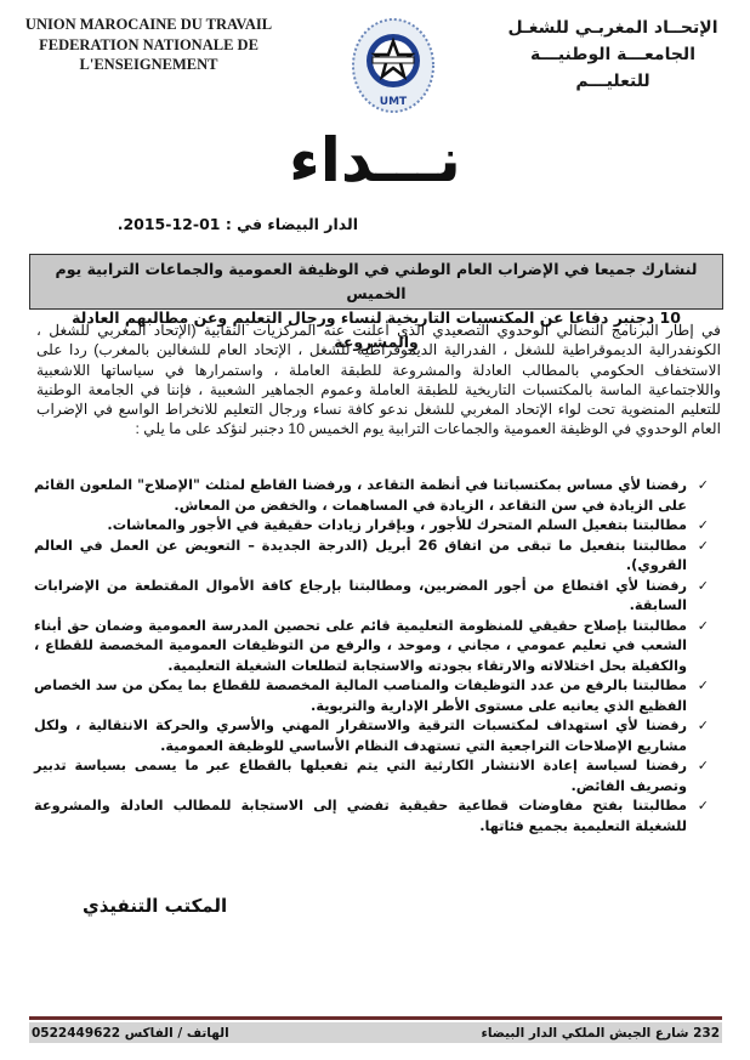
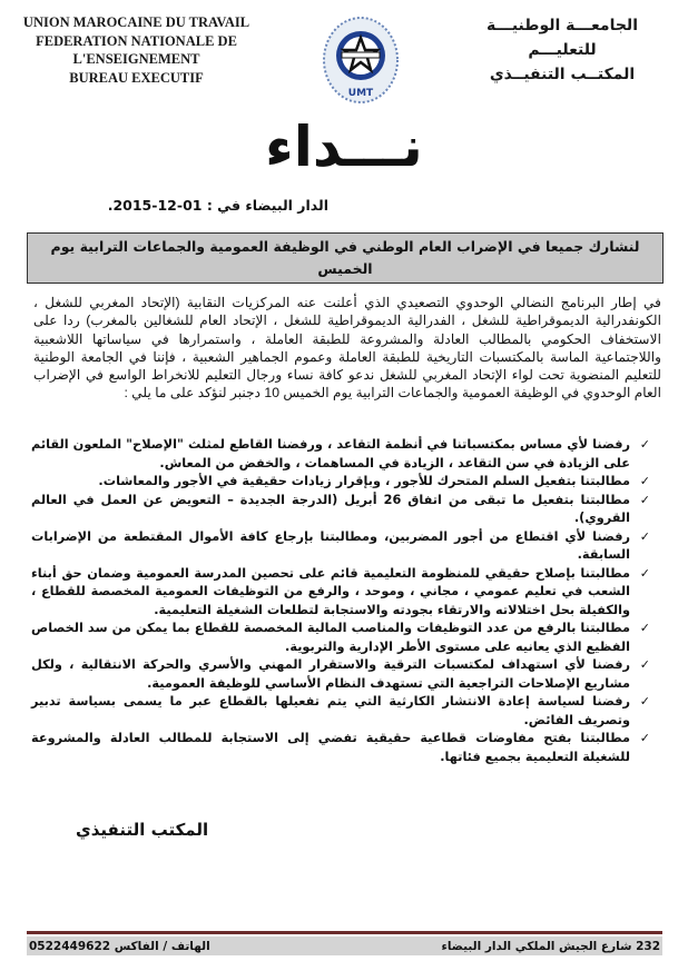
  UNION MAROCAINE DU TRAVAIL
  FEDERATION NATIONALE DE
  L'ENSEIGNEMENT
+ BUREAU EXECUTIF
  UMT
- الإتحــاد المغربـي للشغـل
  الجامعـــة الوطنيـــة للتعليـــم
+ المكتــب التنفيــذي
  نـــداء
  الدار البيضاء في : 01-12-2015.
  لنشارك جميعا في الإضراب العام الوطني في الوظيفة العمومية والجماعات الترابية يوم الخميس
- 10 دجنبر دفاعا عن المكتسبات التاريخية لنساء ورجال التعليم وعن مطالبهم العادلة والمشروعة
  في إطار البرنامج النضالي الوحدوي التصعيدي الذي أعلنت عنه المركزيات النقابية (الإتحاد المغربي للشغل ، الكونفدرالية الديموقراطية للشغل ، الفدرالية الديموقراطية للشغل ، الإتحاد العام للشغالين بالمغرب) ردا على الاستخفاف الحكومي بالمطالب العادلة والمشروعة للطبقة العاملة ، واستمرارها في سياساتها اللاشعبية واللاجتماعية الماسة بالمكتسبات التاريخية للطبقة العاملة وعموم الجماهير الشعبية ، فإننا في الجامعة الوطنية للتعليم المنضوية تحت لواء الإتحاد المغربي للشغل ندعو كافة نساء ورجال التعليم للانخراط الواسع في الإضراب العام الوحدوي في الوظيفة العمومية والجماعات الترابية يوم الخميس 10 دجنبر لنؤكد على ما يلي :
  ✓
  رفضنا لأي مساس بمكتسباتنا في أنظمة التقاعد ، ورفضنا القاطع لمثلث "الإصلاح" الملعون القائم على الزيادة في سن التقاعد ، الزيادة في المساهمات ، والخفض من المعاش.
  ✓
  مطالبتنا بتفعيل السلم المتحرك للأجور ، وبإقرار زيادات حقيقية في الأجور والمعاشات.
  ✓
  مطالبتنا بتفعيل ما تبقى من اتفاق 26 أبريل (الدرجة الجديدة – التعويض عن العمل في العالم القروي).
  ✓
  رفضنا لأي اقتطاع من أجور المضربين، ومطالبتنا بإرجاع كافة الأموال المقتطعة من الإضرابات السابقة.
  ✓
  مطالبتنا بإصلاح حقيقي للمنظومة التعليمية قائم على تحصين المدرسة العمومية وضمان حق أبناء الشعب في تعليم عمومي ، مجاني ، وموحد ، والرفع من التوظيفات العمومية المخصصة للقطاع ، والكفيلة بحل اختلالاته والارتقاء بجودته والاستجابة لتطلعات الشغيلة التعليمية.
  ✓
  مطالبتنا بالرفع من عدد التوظيفات والمناصب المالية المخصصة للقطاع بما يمكن من سد الخصاص الفظيع الذي يعانيه على مستوى الأطر الإدارية والتربوية.
  ✓
  رفضنا لأي استهداف لمكتسبات الترقية والاستقرار المهني والأسري والحركة الانتقالية ، ولكل مشاريع الإصلاحات التراجعية التي تستهدف النظام الأساسي للوظيفة العمومية.
  ✓
  رفضنا لسياسة إعادة الانتشار الكارثية التي يتم تفعيلها بالقطاع عبر ما يسمى بسياسة تدبير وتصريف الفائض.
  ✓
  مطالبتنا بفتح مفاوضات قطاعية حقيقية تفضي إلى الاستجابة للمطالب العادلة والمشروعة للشغيلة التعليمية بجميع فئاتها.
  المكتب التنفيذي
  232 شارع الجيش الملكي الدار البيضاء
  الهاتف / الفاكس 0522449622
